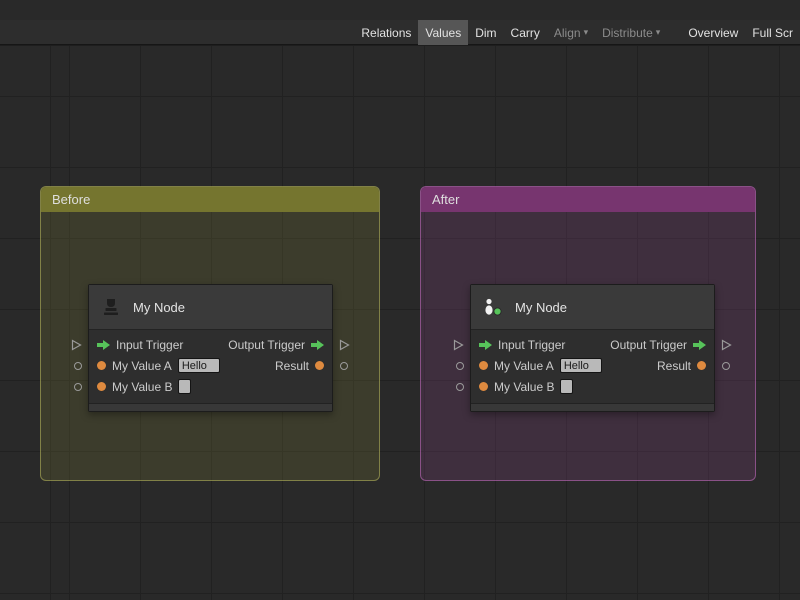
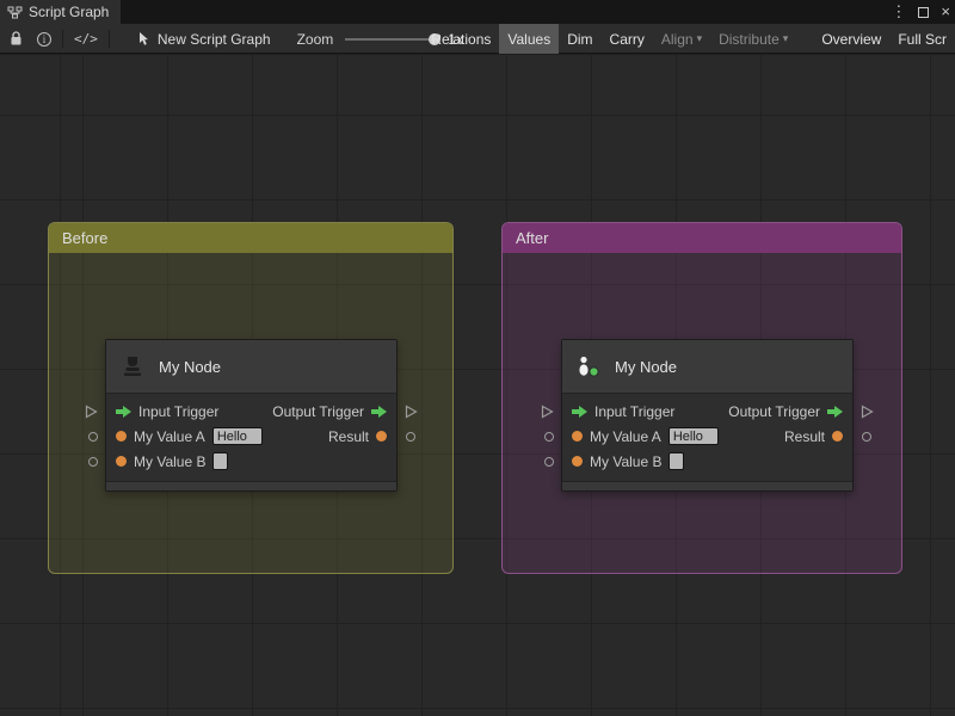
+ Script Graph
+ ⋮
+ ×
+ i
+ </>
+ New Script Graph
+ Zoom
+ 1x
  Relations
  Values
  Dim
  Carry
  Align
  ▾
  Distribute
  ▾
  Overview
  Full Scr
  Before
  After
  My Node
  Input Trigger
  Output Trigger
  My Value A
  Hello
  Result
  My Value B
  My Node
  Input Trigger
  Output Trigger
  My Value A
  Hello
  Result
  My Value B
